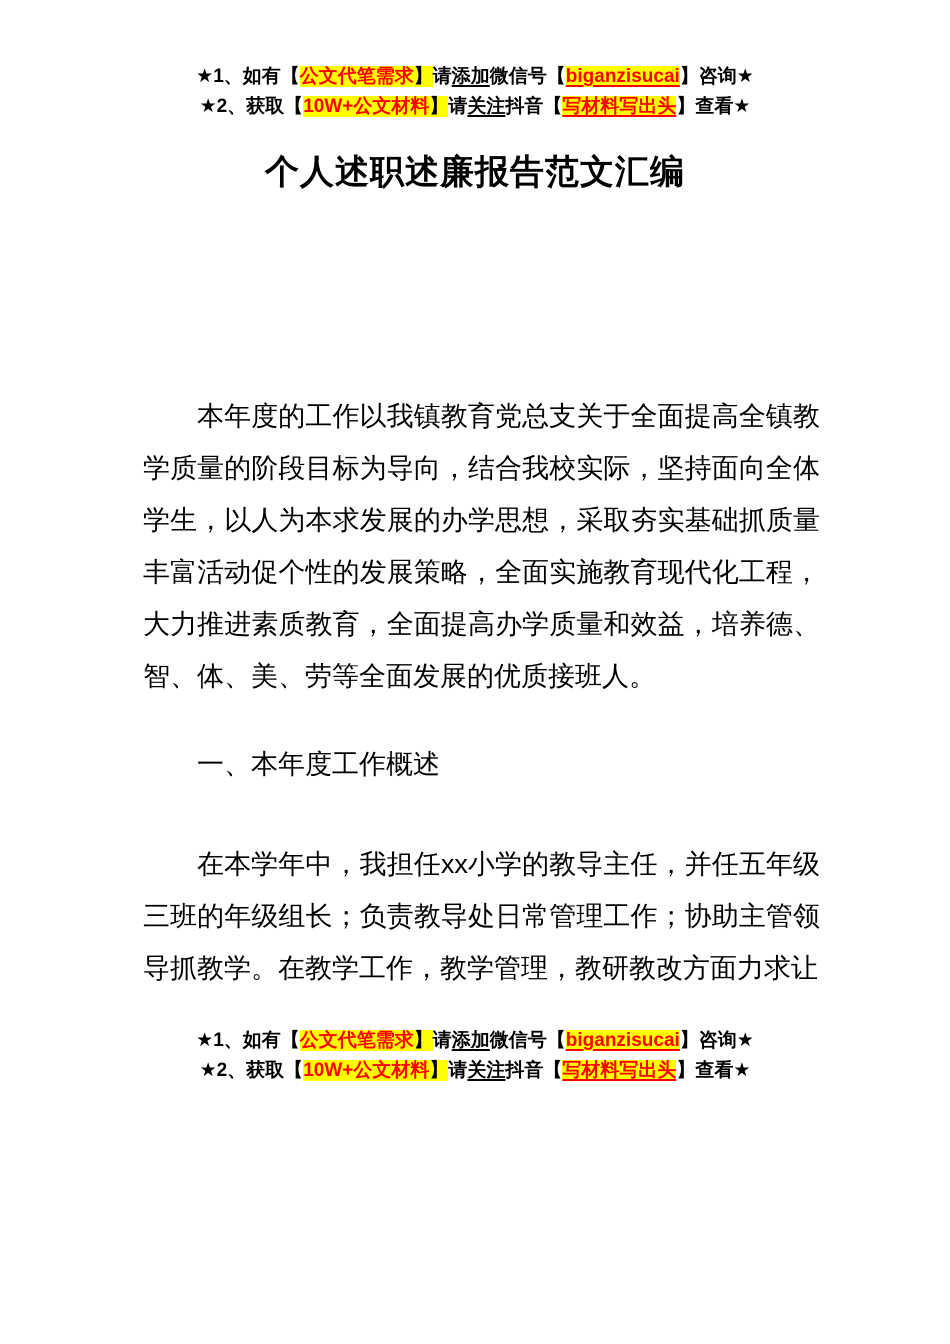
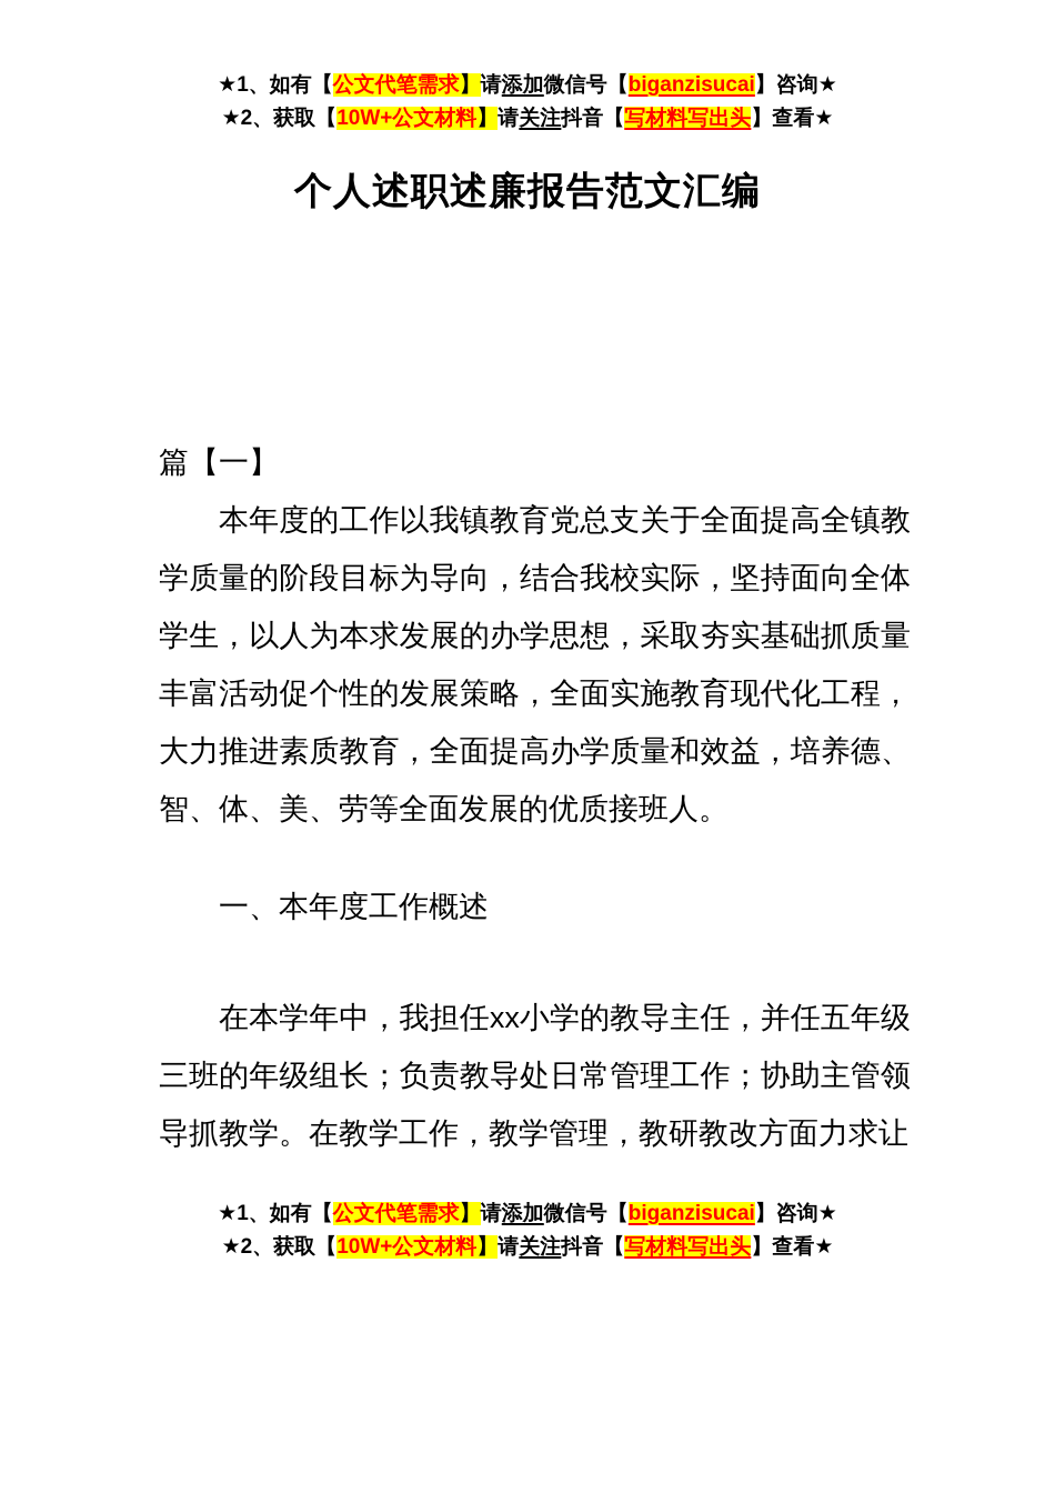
  ★1、如有【公文代笔需求】请添加微信号【biganzisucai】咨询★
  ★2、获取【10W+公文材料】请关注抖音【写材料写出头】查看★
  个人述职述廉报告范文汇编
+ 篇【一】
  本年度的工作以我镇教育党总支关于全面提高全镇教学质量的阶段目标为导向，结合我校实际，坚持面向全体学生，以人为本求发展的办学思想，采取夯实基础抓质量丰富活动促个性的发展策略，全面实施教育现代化工程，大力推进素质教育，全面提高办学质量和效益，培养德、智、体、美、劳等全面发展的优质接班人。
  一、本年度工作概述
  在本学年中，我担任xx小学的教导主任，并任五年级三班的年级组长；负责教导处日常管理工作；协助主管领导抓教学。在教学工作，教学管理，教研教改方面力求让
  ★1、如有【公文代笔需求】请添加微信号【biganzisucai】咨询★
  ★2、获取【10W+公文材料】请关注抖音【写材料写出头】查看★
